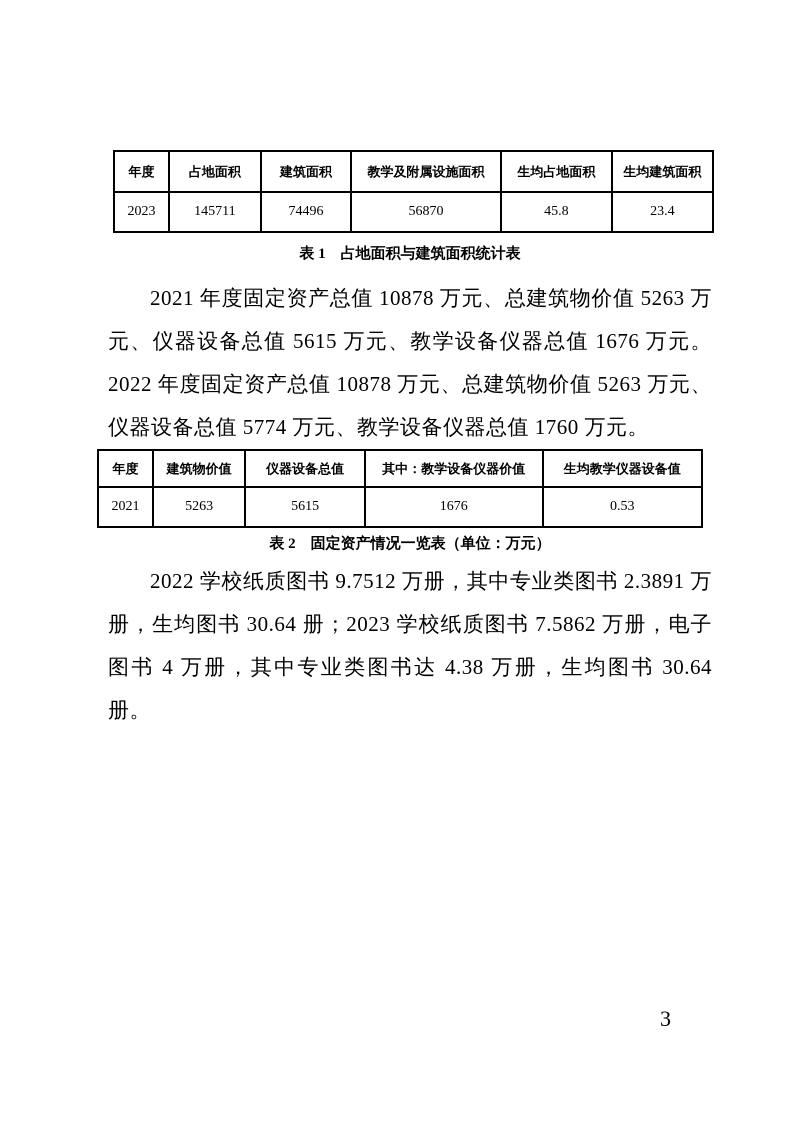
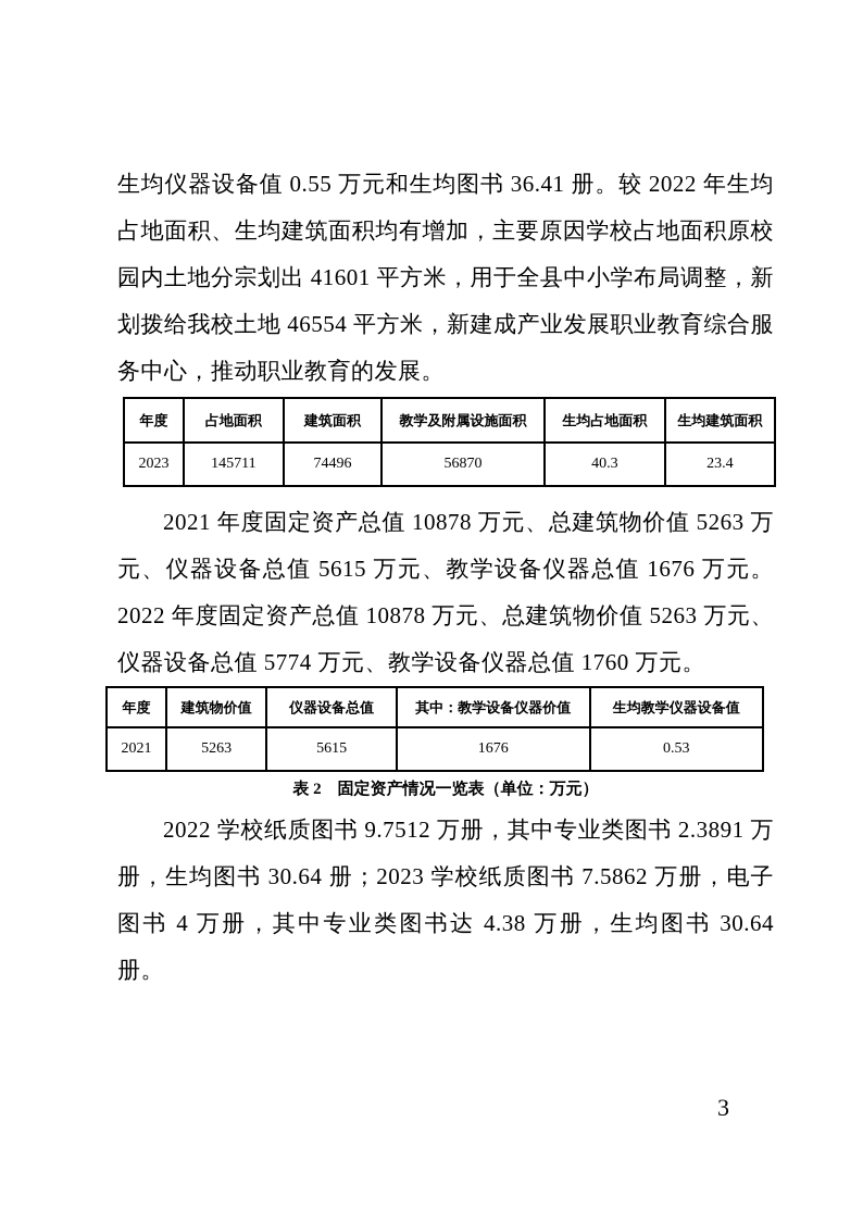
+ 生均仪器设备值 0.55 万元和生均图书 36.41 册。较 2022 年生均占地面积、生均建筑面积均有增加，主要原因学校占地面积原校园内土地分宗划出 41601 平方米，用于全县中小学布局调整，新划拨给我校土地 46554 平方米，新建成产业发展职业教育综合服务中心，推动职业教育的发展。
  年度	占地面积	建筑面积	教学及附属设施面积	生均占地面积	生均建筑面积
- 2023	145711	74496	56870	45.8	23.4
+ 2023	145711	74496	56870	40.3	23.4
- 表 1 占地面积与建筑面积统计表
  2021 年度固定资产总值 10878 万元、总建筑物价值 5263 万元、仪器设备总值 5615 万元、教学设备仪器总值 1676 万元。2022 年度固定资产总值 10878 万元、总建筑物价值 5263 万元、仪器设备总值 5774 万元、教学设备仪器总值 1760 万元。
  年度	建筑物价值	仪器设备总值	其中：教学设备仪器价值	生均教学仪器设备值
  2021	5263	5615	1676	0.53
  表 2 固定资产情况一览表（单位：万元）
  2022 学校纸质图书 9.7512 万册，其中专业类图书 2.3891 万册，生均图书 30.64 册；2023 学校纸质图书 7.5862 万册，电子图书 4 万册，其中专业类图书达 4.38 万册，生均图书 30.64 册。
  3
